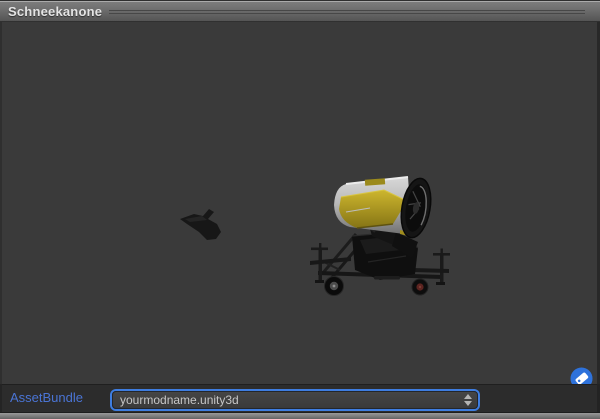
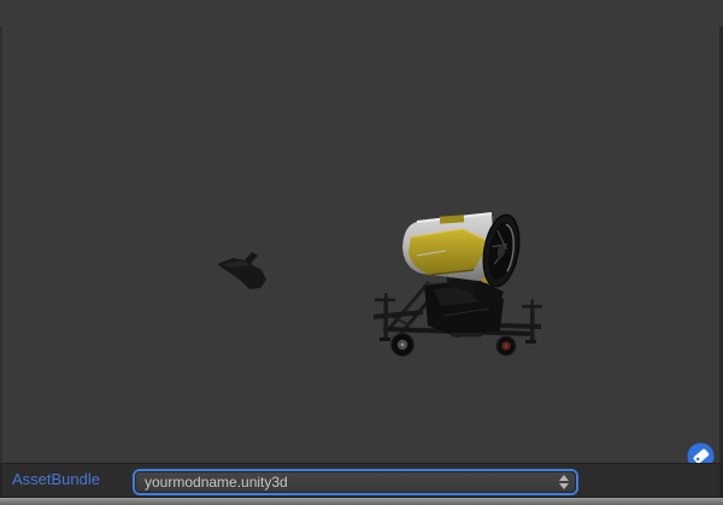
- Schneekanone
  AssetBundle
  yourmodname.unity3d
